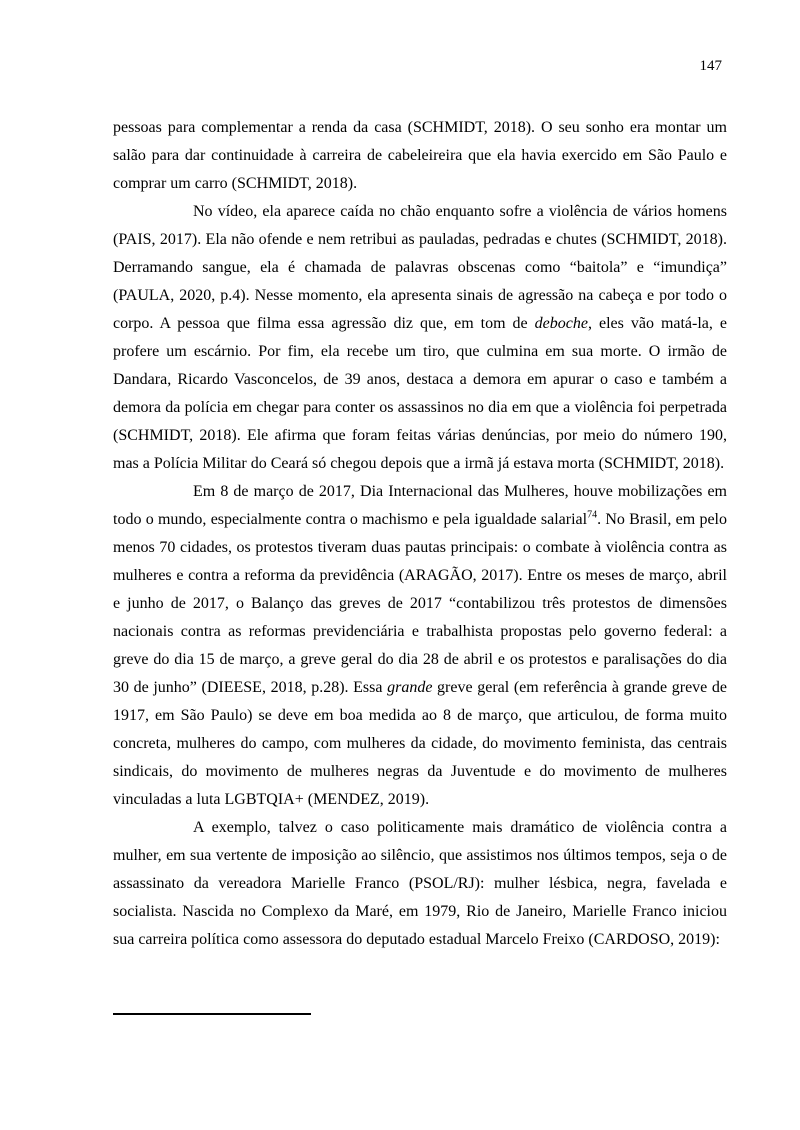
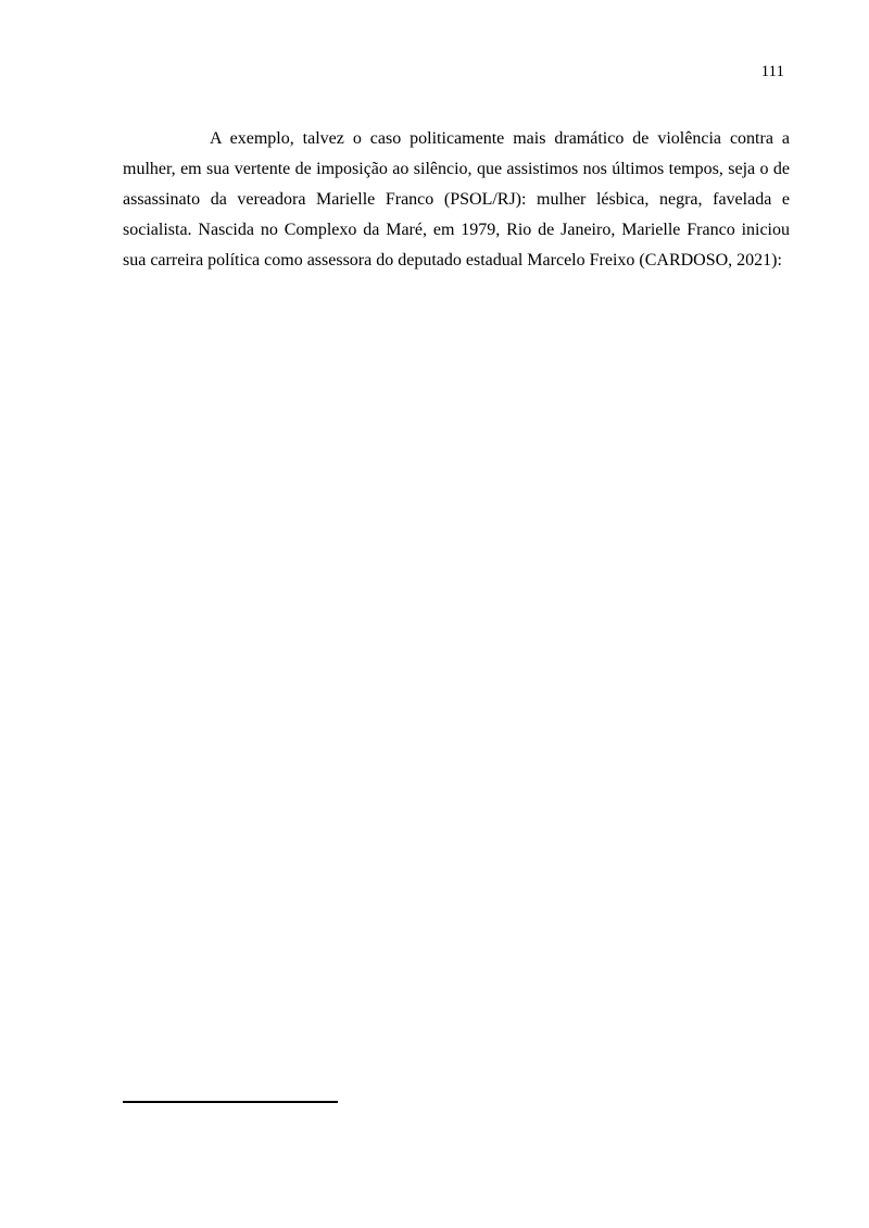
- 147
+ 111
- pessoas para complementar a renda da casa (SCHMIDT, 2018). O seu sonho era montar um salão para dar continuidade à carreira de cabeleireira que ela havia exercido em São Paulo e comprar um carro (SCHMIDT, 2018).
- No vídeo, ela aparece caída no chão enquanto sofre a violência de vários homens (PAIS, 2017). Ela não ofende e nem retribui as pauladas, pedradas e chutes (SCHMIDT, 2018). Derramando sangue, ela é chamada de palavras obscenas como “baitola” e “imundiça” (PAULA, 2020, p.4). Nesse momento, ela apresenta sinais de agressão na cabeça e por todo o corpo. A pessoa que filma essa agressão diz que, em tom de deboche, eles vão matá-la, e profere um escárnio. Por fim, ela recebe um tiro, que culmina em sua morte. O irmão de Dandara, Ricardo Vasconcelos, de 39 anos, destaca a demora em apurar o caso e também a demora da polícia em chegar para conter os assassinos no dia em que a violência foi perpetrada (SCHMIDT, 2018). Ele afirma que foram feitas várias denúncias, por meio do número 190, mas a Polícia Militar do Ceará só chegou depois que a irmã já estava morta (SCHMIDT, 2018).
- Em 8 de março de 2017, Dia Internacional das Mulheres, houve mobilizações em todo o mundo, especialmente contra o machismo e pela igualdade salarial74. No Brasil, em pelo menos 70 cidades, os protestos tiveram duas pautas principais: o combate à violência contra as mulheres e contra a reforma da previdência (ARAGÃO, 2017). Entre os meses de março, abril e junho de 2017, o Balanço das greves de 2017 “contabilizou três protestos de dimensões nacionais contra as reformas previdenciária e trabalhista propostas pelo governo federal: a greve do dia 15 de março, a greve geral do dia 28 de abril e os protestos e paralisações do dia 30 de junho” (DIEESE, 2018, p.28). Essa grande greve geral (em referência à grande greve de 1917, em São Paulo) se deve em boa medida ao 8 de março, que articulou, de forma muito concreta, mulheres do campo, com mulheres da cidade, do movimento feminista, das centrais sindicais, do movimento de mulheres negras da Juventude e do movimento de mulheres vinculadas a luta LGBTQIA+ (MENDEZ, 2019).
- A exemplo, talvez o caso politicamente mais dramático de violência contra a mulher, em sua vertente de imposição ao silêncio, que assistimos nos últimos tempos, seja o de assassinato da vereadora Marielle Franco (PSOL/RJ): mulher lésbica, negra, favelada e socialista. Nascida no Complexo da Maré, em 1979, Rio de Janeiro, Marielle Franco iniciou sua carreira política como assessora do deputado estadual Marcelo Freixo (CARDOSO, 2019):
+ A exemplo, talvez o caso politicamente mais dramático de violência contra a mulher, em sua vertente de imposição ao silêncio, que assistimos nos últimos tempos, seja o de assassinato da vereadora Marielle Franco (PSOL/RJ): mulher lésbica, negra, favelada e socialista. Nascida no Complexo da Maré, em 1979, Rio de Janeiro, Marielle Franco iniciou sua carreira política como assessora do deputado estadual Marcelo Freixo (CARDOSO, 2021):
